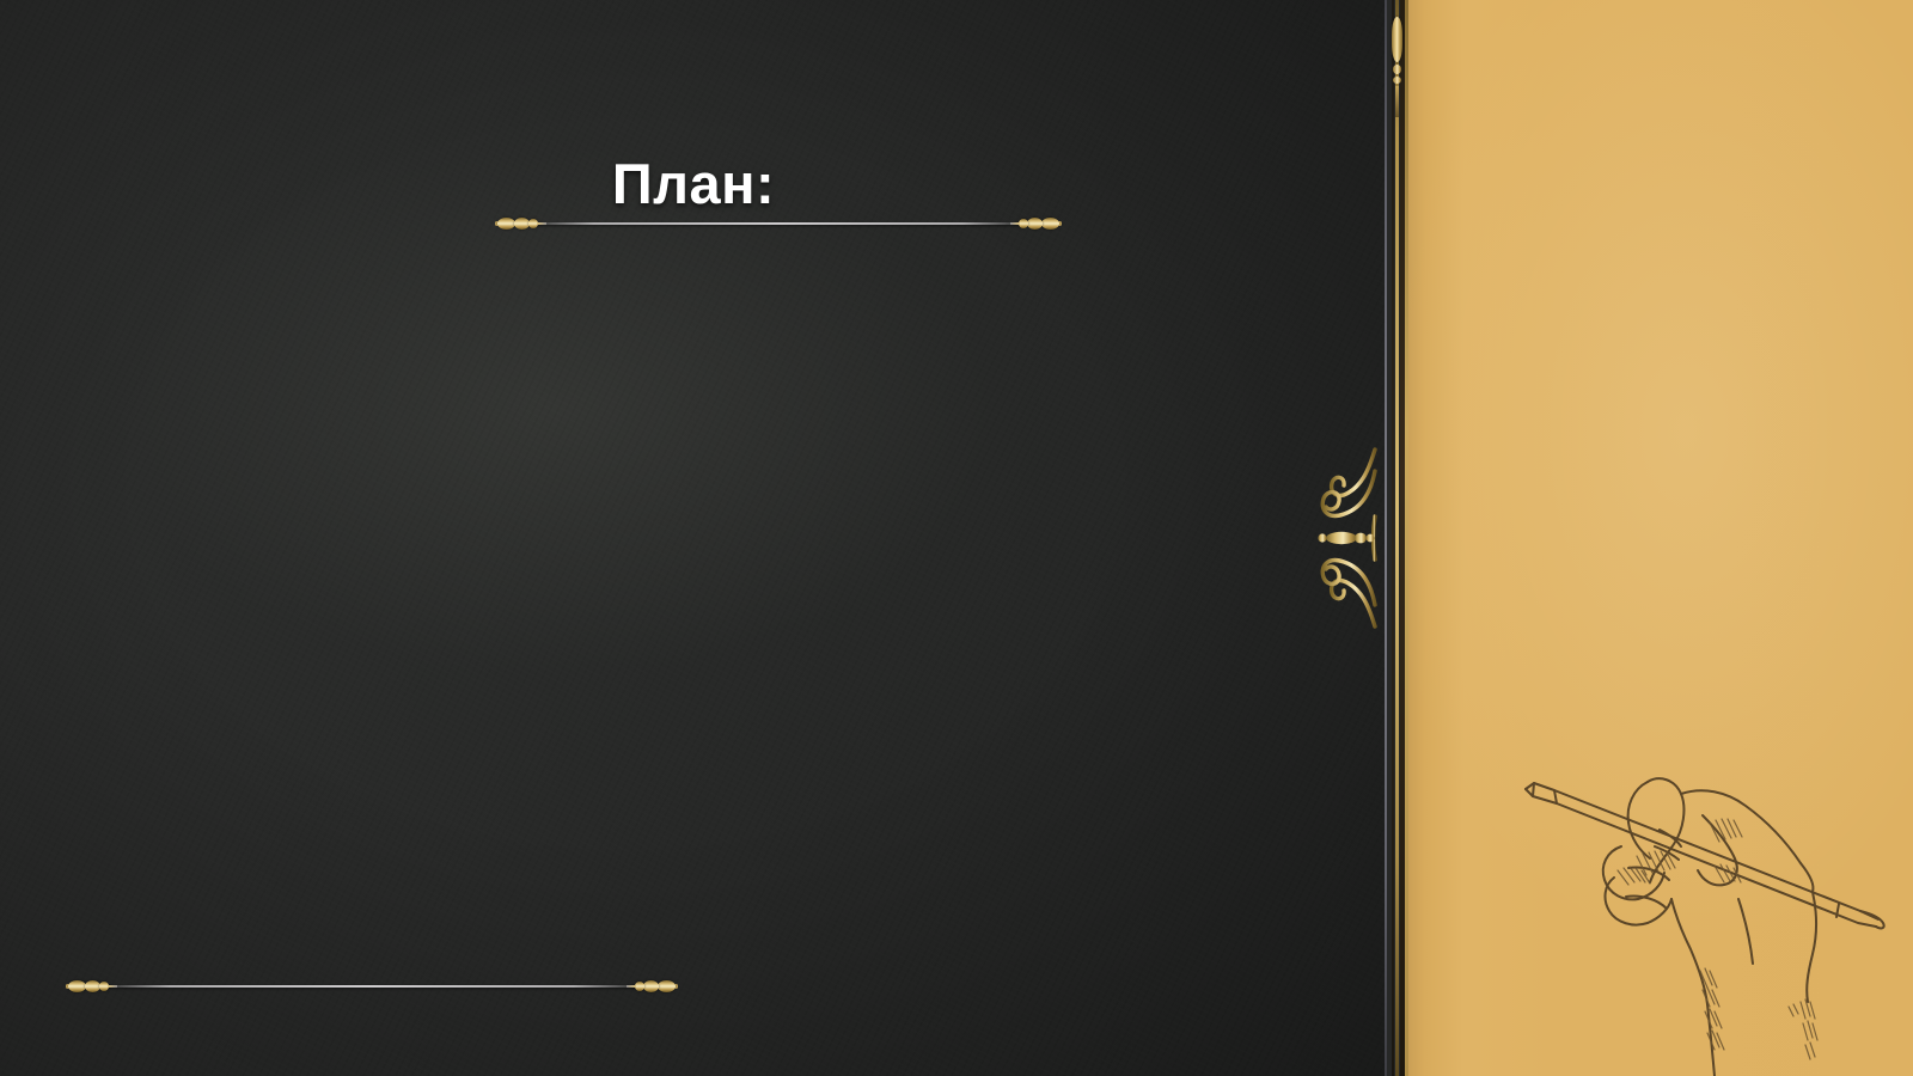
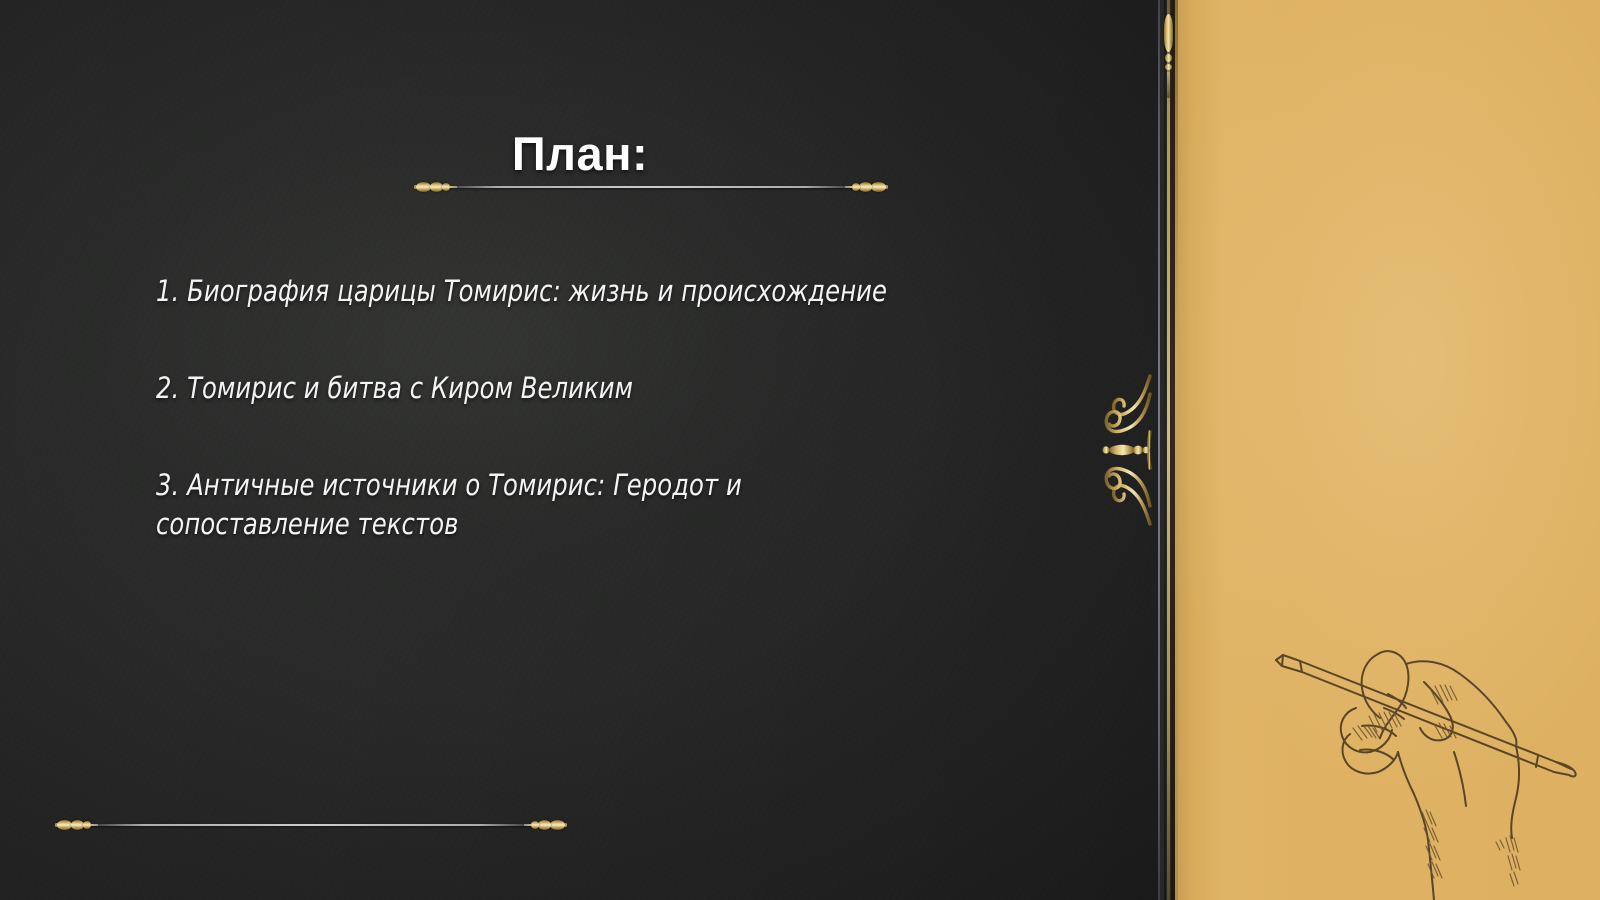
  План:
+ 1. Биография царицы Томирис: жизнь и происхождение
+ 2. Томирис и битва с Киром Великим
+ 3. Античные источники о Томирис: Геродот и сопоставление текстов
